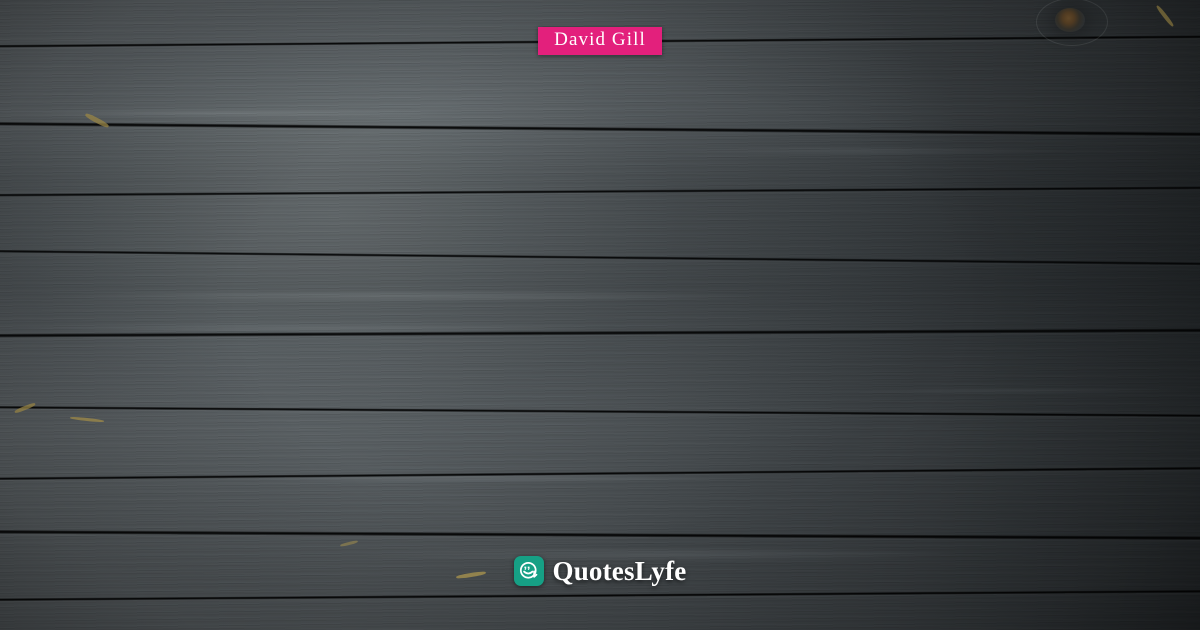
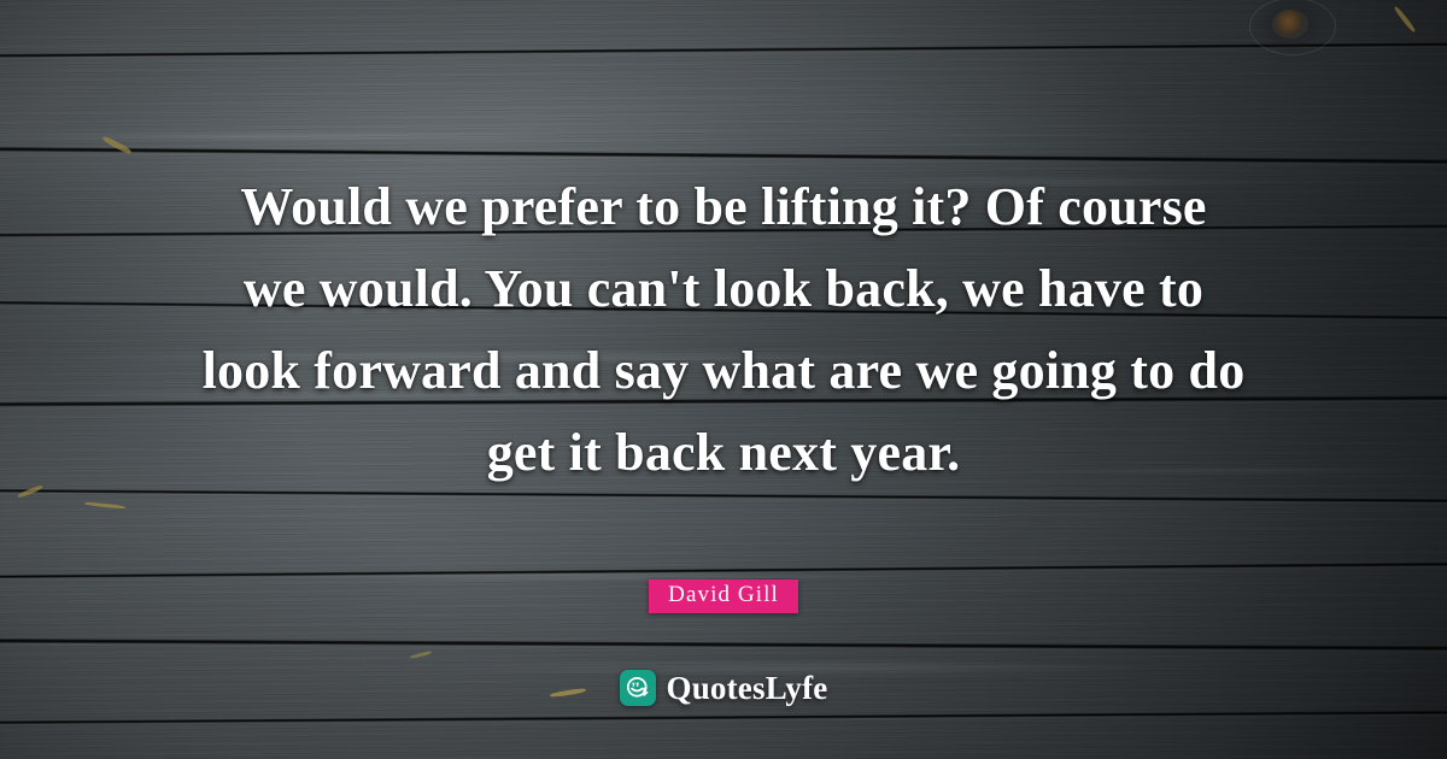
+ Would we prefer to be lifting it? Of course
+ we would. You can't look back, we have to
+ look forward and say what are we going to do
+ get it back next year.
  David Gill
  QuotesLyfe
